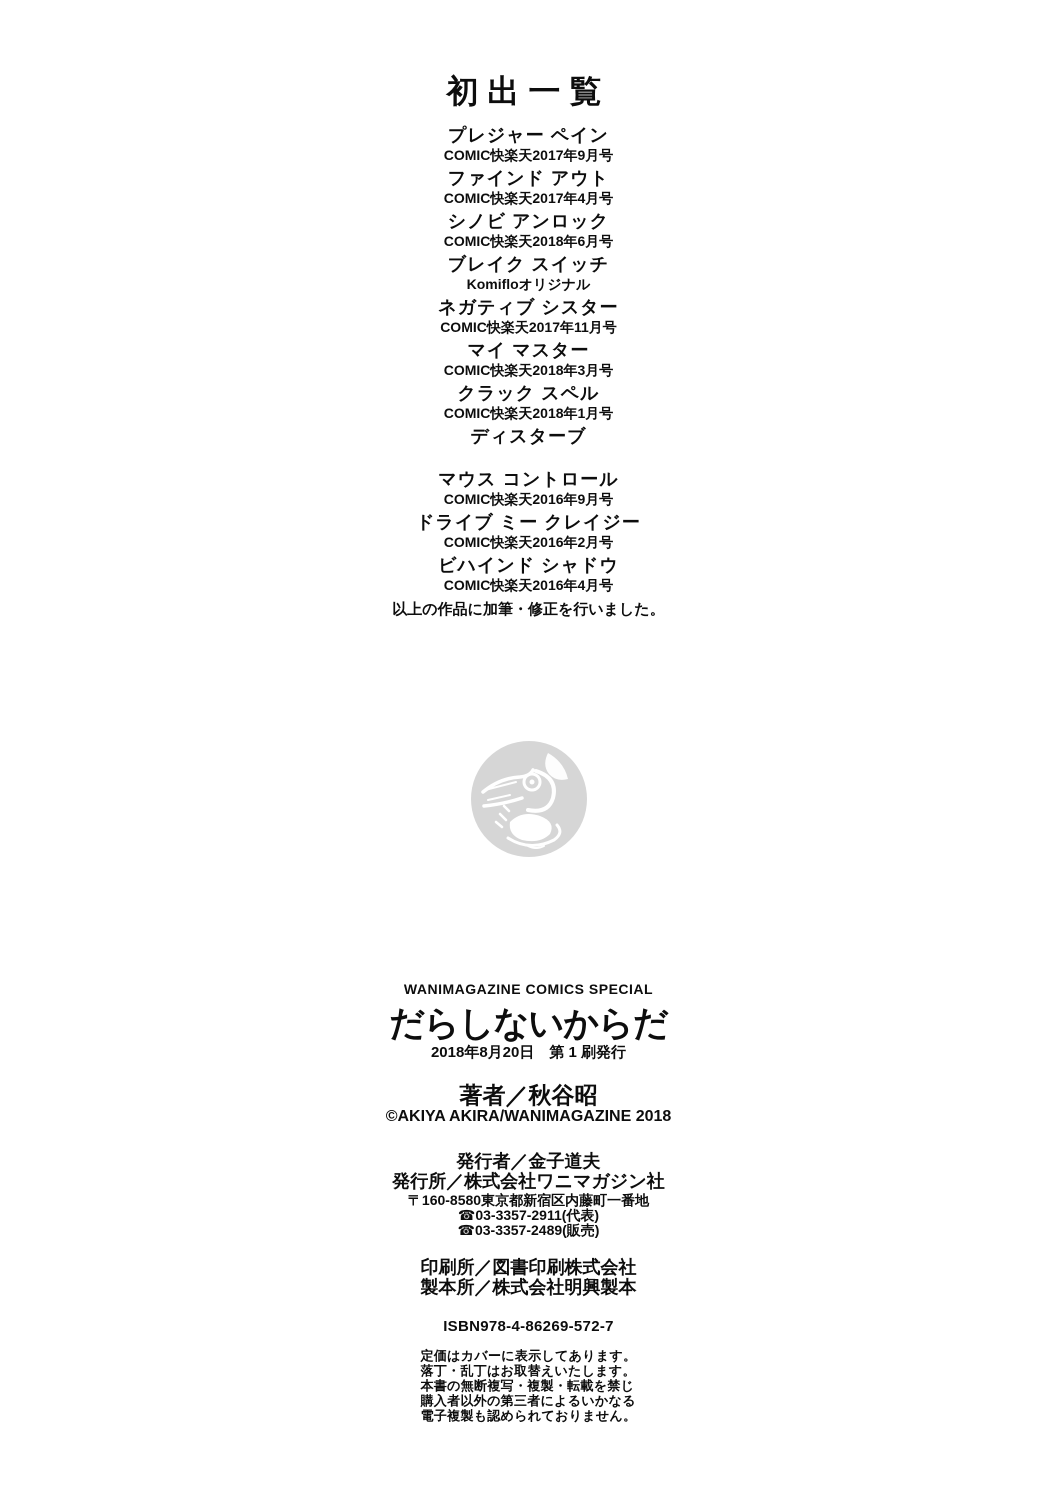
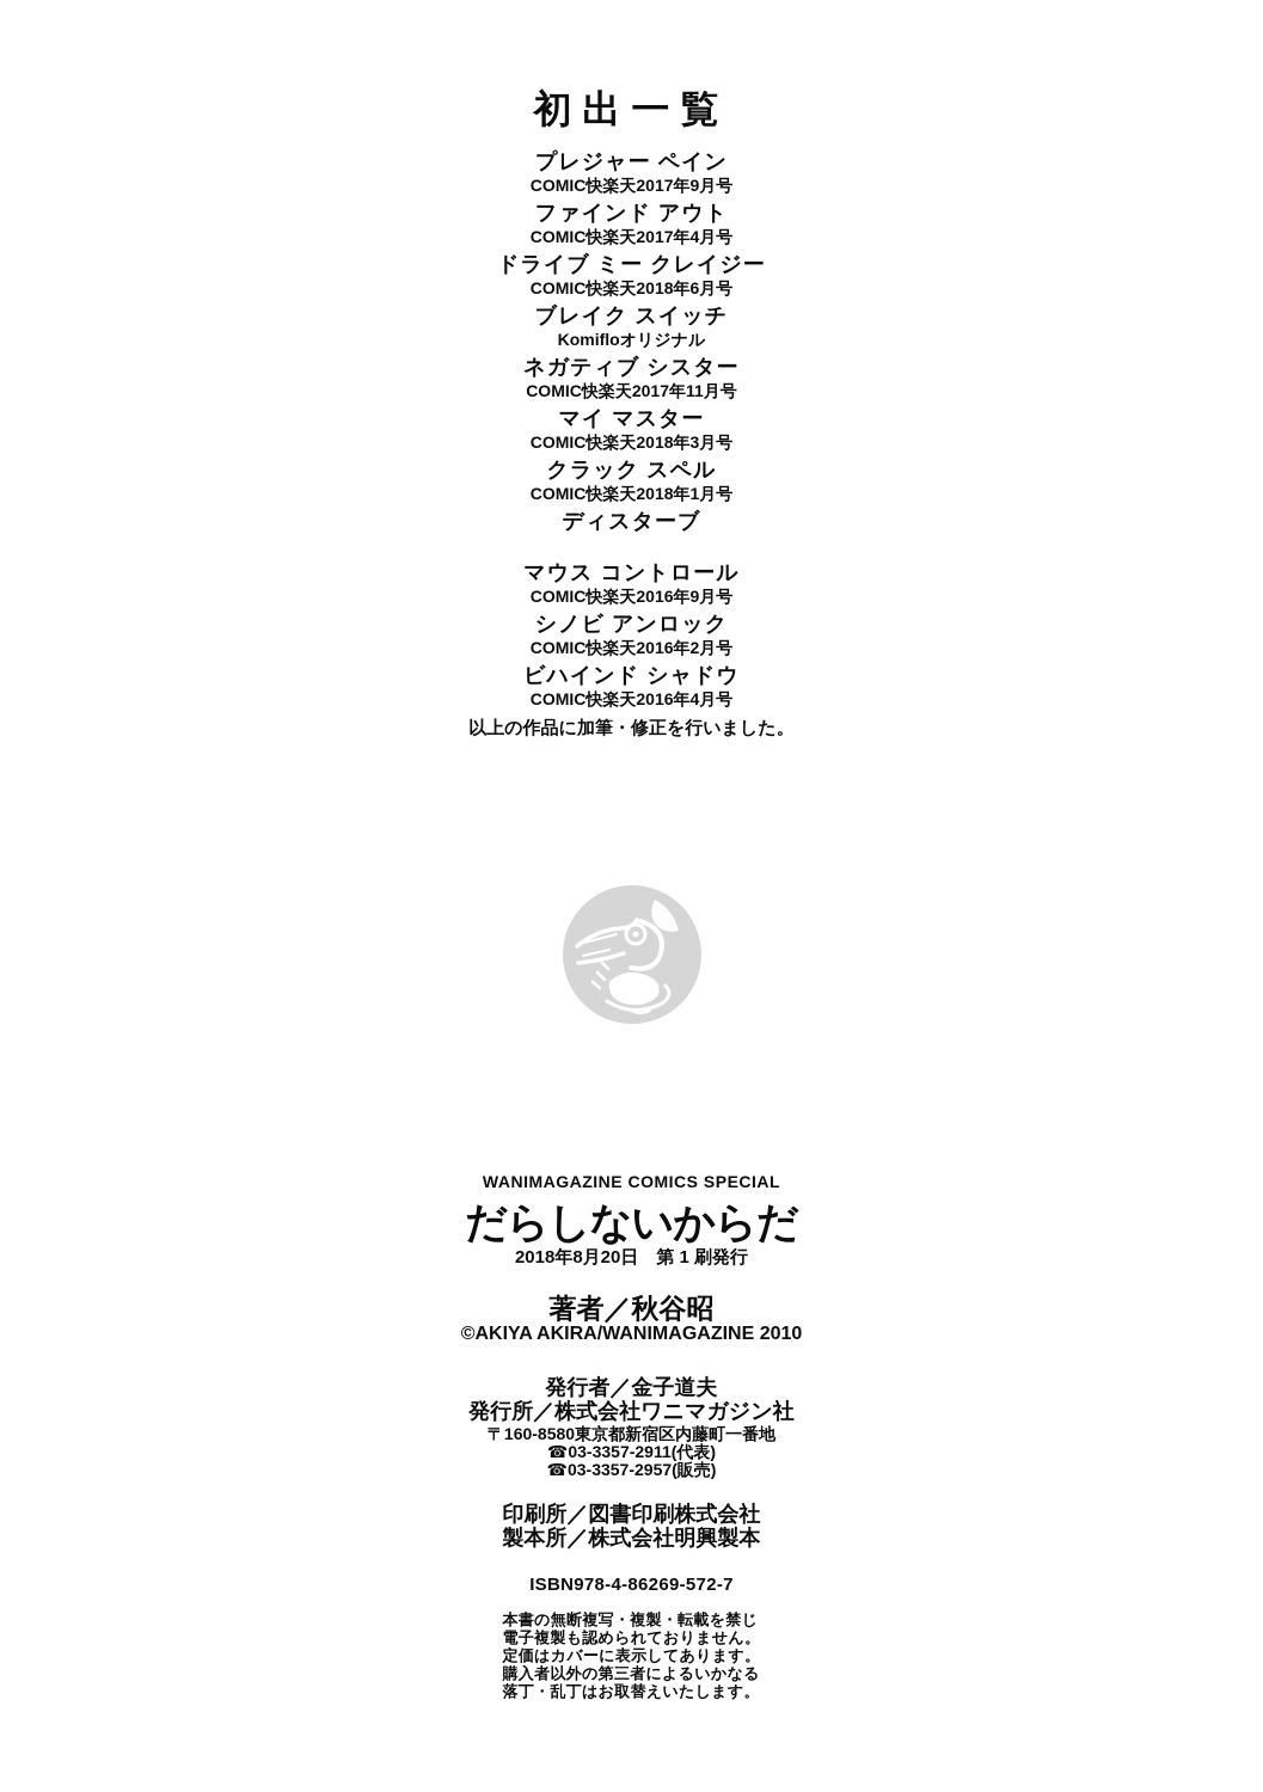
  初出一覧
  プレジャー ペイン
  COMIC快楽天2017年9月号
  ファインド アウト
  COMIC快楽天2017年4月号
- シノビ アンロック
+ ドライブ ミー クレイジー
  COMIC快楽天2018年6月号
  ブレイク スイッチ
  Komifloオリジナル
  ネガティブ シスター
  COMIC快楽天2017年11月号
  マイ マスター
  COMIC快楽天2018年3月号
  クラック スペル
  COMIC快楽天2018年1月号
  ディスターブ
  マウス コントロール
  COMIC快楽天2016年9月号
- ドライブ ミー クレイジー
+ シノビ アンロック
  COMIC快楽天2016年2月号
  ビハインド シャドウ
  COMIC快楽天2016年4月号
  以上の作品に加筆・修正を行いました。
  WANIMAGAZINE COMICS SPECIAL
  だらしないからだ
  2018年8月20日 第 1 刷発行
  著者／秋谷昭
- ©AKIYA AKIRA/WANIMAGAZINE 2018
+ ©AKIYA AKIRA/WANIMAGAZINE 2010
  発行者／金子道夫
  発行所／株式会社ワニマガジン社
  〒160-8580東京都新宿区内藤町一番地
  ☎03-3357-2911(代表)
- ☎03-3357-2489(販売)
+ ☎03-3357-2957(販売)
  印刷所／図書印刷株式会社
  製本所／株式会社明興製本
  ISBN978-4-86269-572-7
- 定価はカバーに表示してあります。
+ 本書の無断複写・複製・転載を禁じ
- 落丁・乱丁はお取替えいたします。
+ 電子複製も認められておりません。
- 本書の無断複写・複製・転載を禁じ
+ 定価はカバーに表示してあります。
  購入者以外の第三者によるいかなる
- 電子複製も認められておりません。
+ 落丁・乱丁はお取替えいたします。
